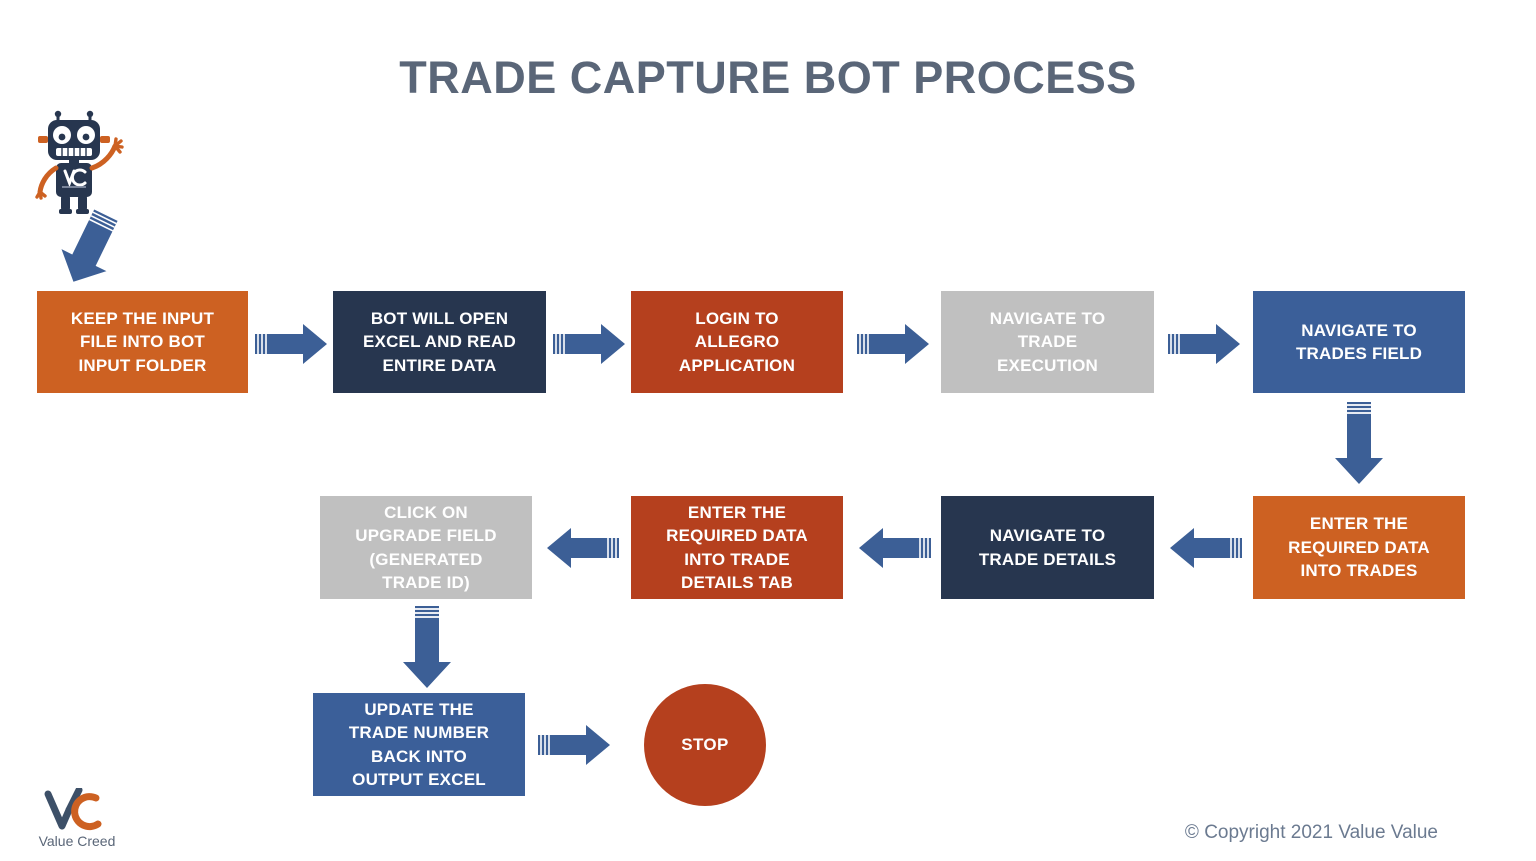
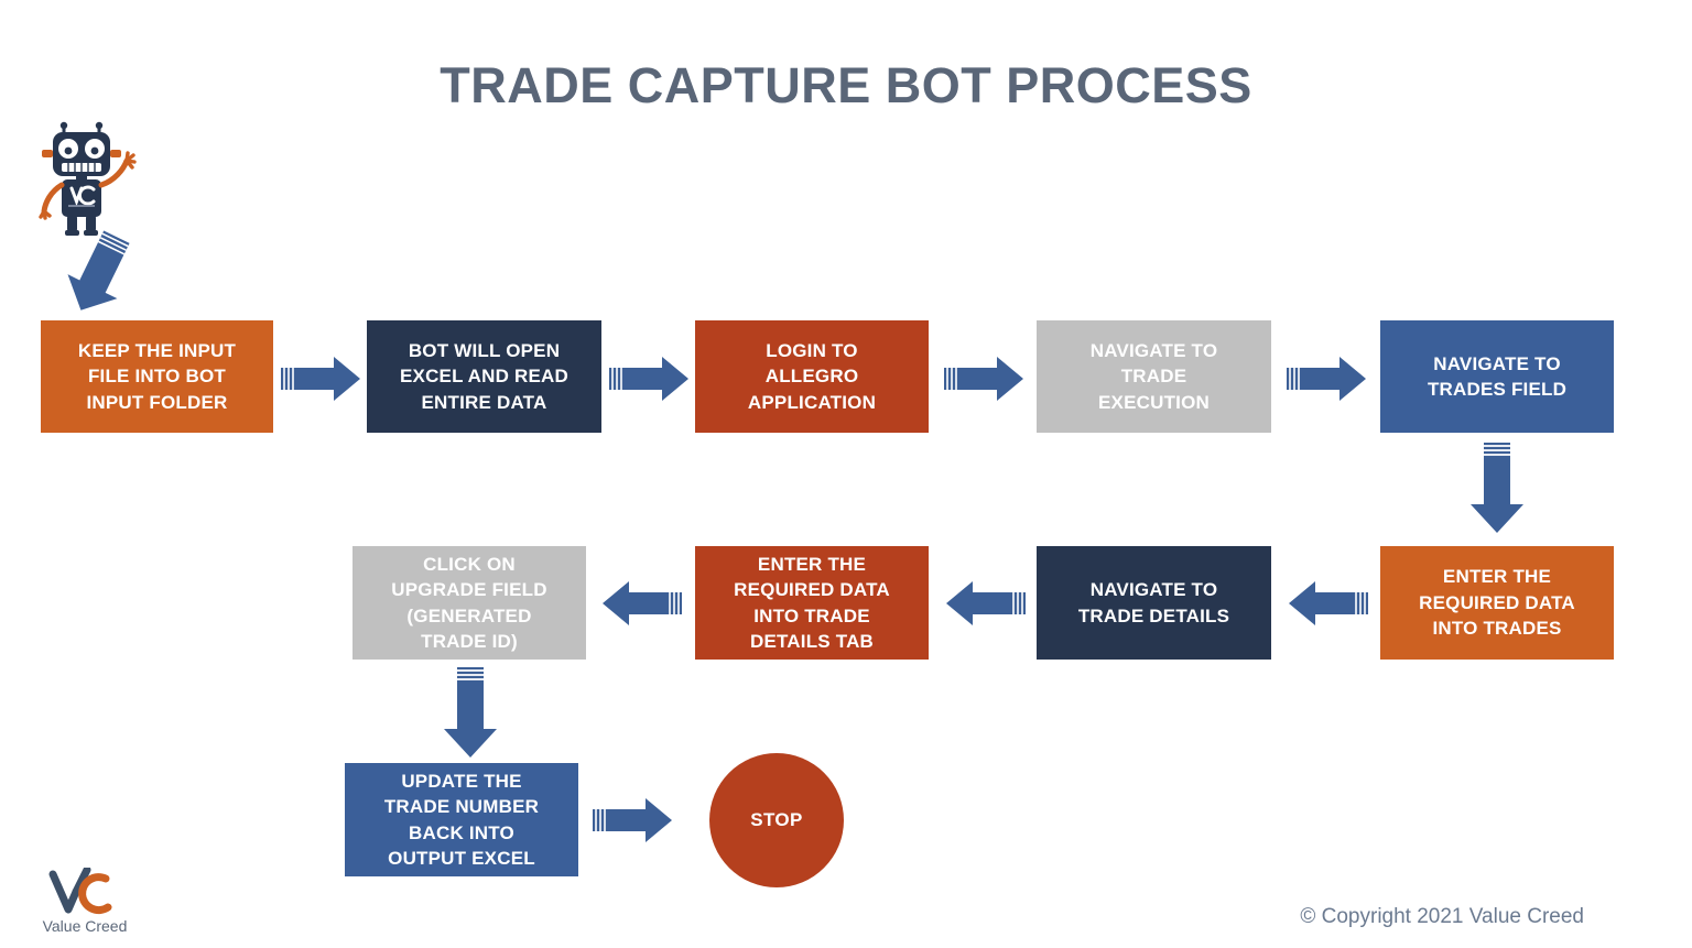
  TRADE CAPTURE BOT PROCESS
  KEEP THE INPUT
  FILE INTO BOT
  INPUT FOLDER
  BOT WILL OPEN
  EXCEL AND READ
  ENTIRE DATA
  LOGIN TO
  ALLEGRO
  APPLICATION
  NAVIGATE TO
  TRADE
  EXECUTION
  NAVIGATE TO
  TRADES FIELD
  ENTER THE
  REQUIRED DATA
  INTO TRADES
  NAVIGATE TO
  TRADE DETAILS
  ENTER THE
  REQUIRED DATA
  INTO TRADE
  DETAILS TAB
  CLICK ON
  UPGRADE FIELD
  (GENERATED
  TRADE ID)
  UPDATE THE
  TRADE NUMBER
  BACK INTO
  OUTPUT EXCEL
  STOP
  Value Creed
- © Copyright 2021 Value Value
+ © Copyright 2021 Value Creed
